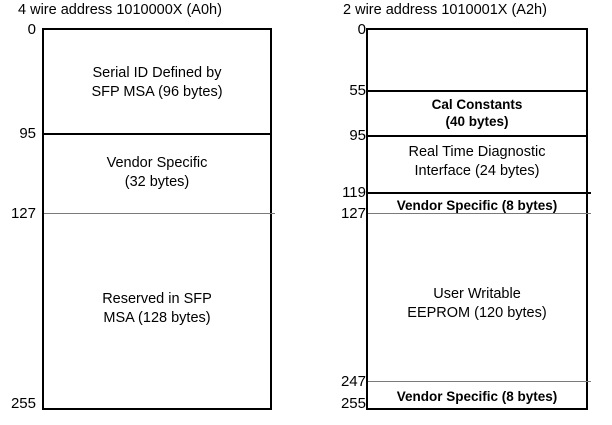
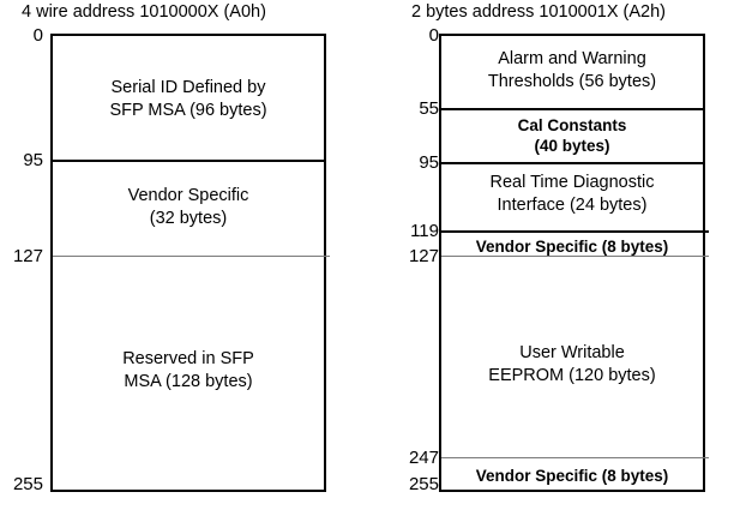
  4 wire address 1010000X (A0h)
  0
  95
  127
  255
  Serial ID Defined by
  SFP MSA (96 bytes)
  Vendor Specific
  (32 bytes)
  Reserved in SFP
  MSA (128 bytes)
- 2 wire address 1010001X (A2h)
+ 2 bytes address 1010001X (A2h)
  0
  55
  95
  119
  127
  247
  255
+ Alarm and Warning
+ Thresholds (56 bytes)
  Cal Constants
  (40 bytes)
  Real Time Diagnostic
  Interface (24 bytes)
  Vendor Specific (8 bytes)
  User Writable
  EEPROM (120 bytes)
  Vendor Specific (8 bytes)
